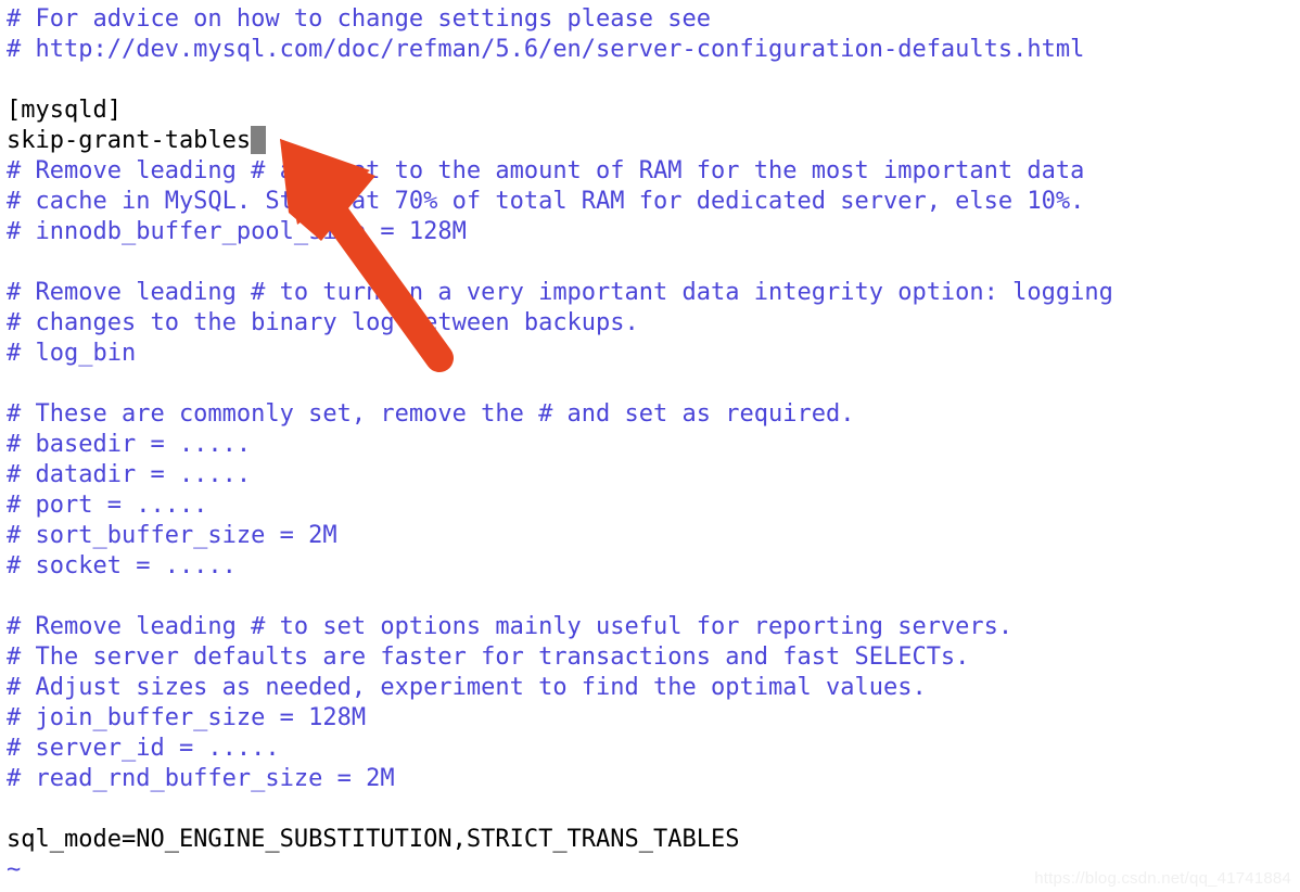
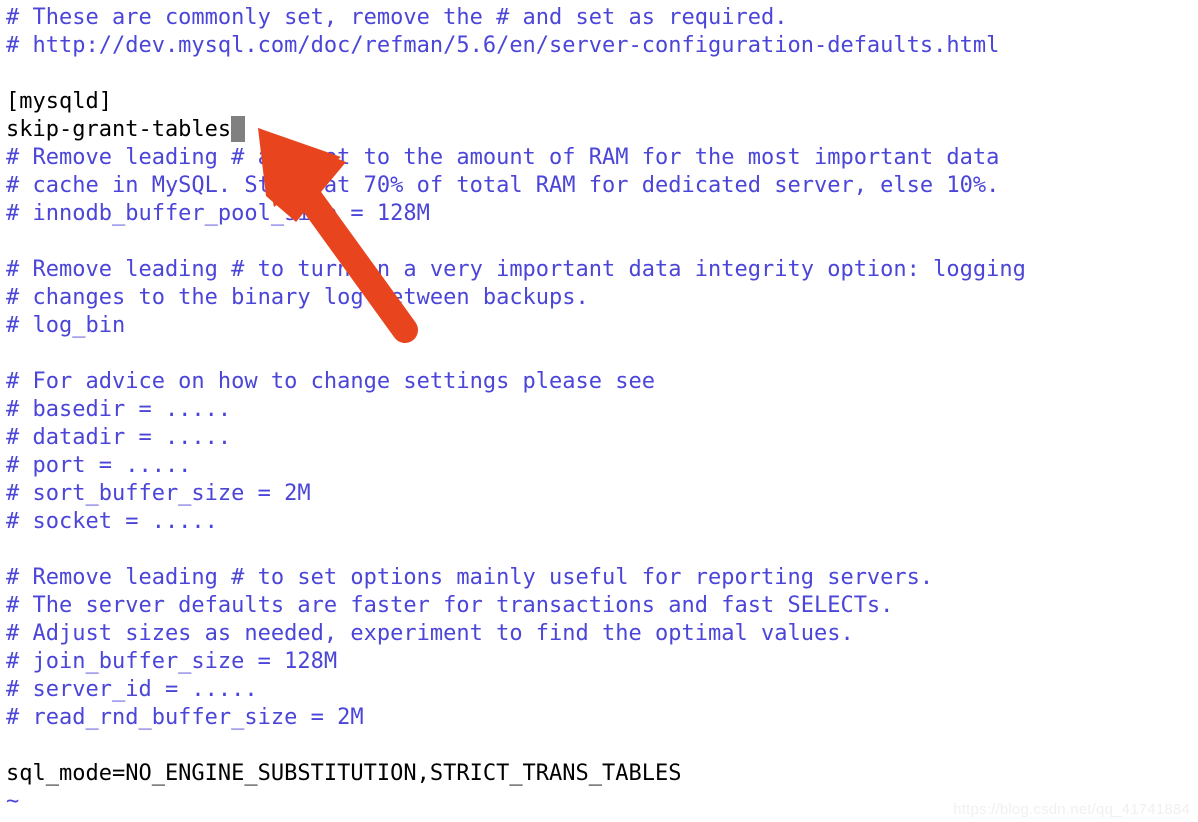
- # For advice on how to change settings please see
+ # These are commonly set, remove the # and set as required.
  # http://dev.mysql.com/doc/refman/5.6/en/server-configuration-defaults.html
  [mysqld]
  skip-grant-tables
  # Remove leading #t to the amount of RAM for the most important data
  # cache in MySQL. St at 70% of total RAM for dedicated server, else 10%.
  # innodb_buffer_pool_i = 128M
  # Remove leading # to turnn a very important data integrity option: logging
  # changes to the binary logtween backups.
  # log_bin
- # These are commonly set, remove the # and set as required.
+ # For advice on how to change settings please see
  # basedir = .....
  # datadir = .....
  # port = .....
  # sort_buffer_size = 2M
  # socket = .....
  # Remove leading # to set options mainly useful for reporting servers.
  # The server defaults are faster for transactions and fast SELECTs.
  # Adjust sizes as needed, experiment to find the optimal values.
  # join_buffer_size = 128M
  # server_id = .....
  # read_rnd_buffer_size = 2M
  sql_mode=NO_ENGINE_SUBSTITUTION,STRICT_TRANS_TABLES
  ~
